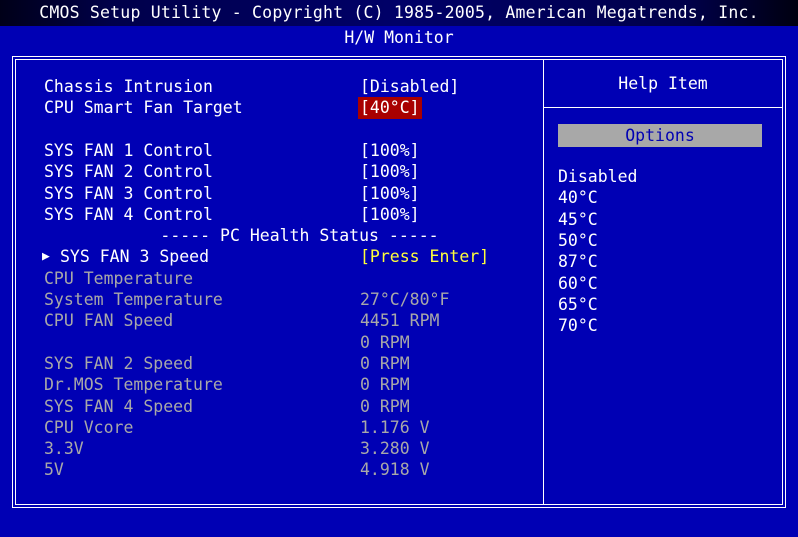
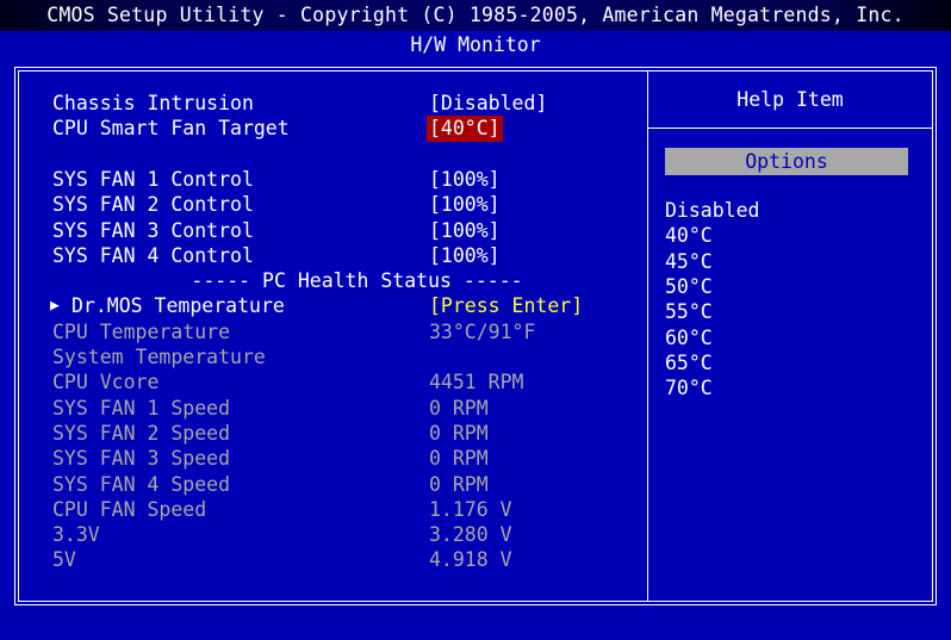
  CMOS Setup Utility - Copyright (C) 1985-2005, American Megatrends, Inc.
  H/W Monitor
  Chassis Intrusion
  [Disabled]
  CPU Smart Fan Target
  [40°C]
  SYS FAN 1 Control
  [100%]
  SYS FAN 2 Control
  [100%]
  SYS FAN 3 Control
  [100%]
  SYS FAN 4 Control
  [100%]
  ----- PC Health Status -----
  ▶
- SYS FAN 3 Speed
+ Dr.MOS Temperature
  [Press Enter]
  CPU Temperature
+ 33°C/91°F
  System Temperature
- 27°C/80°F
- CPU FAN Speed
+ CPU Vcore
  4451 RPM
+ SYS FAN 1 Speed
  0 RPM
  SYS FAN 2 Speed
  0 RPM
- Dr.MOS Temperature
+ SYS FAN 3 Speed
  0 RPM
  SYS FAN 4 Speed
  0 RPM
- CPU Vcore
+ CPU FAN Speed
  1.176 V
  3.3V
  3.280 V
  5V
  4.918 V
  Help Item
  Options
  Disabled
  40°C
  45°C
  50°C
- 87°C
+ 55°C
  60°C
  65°C
  70°C
